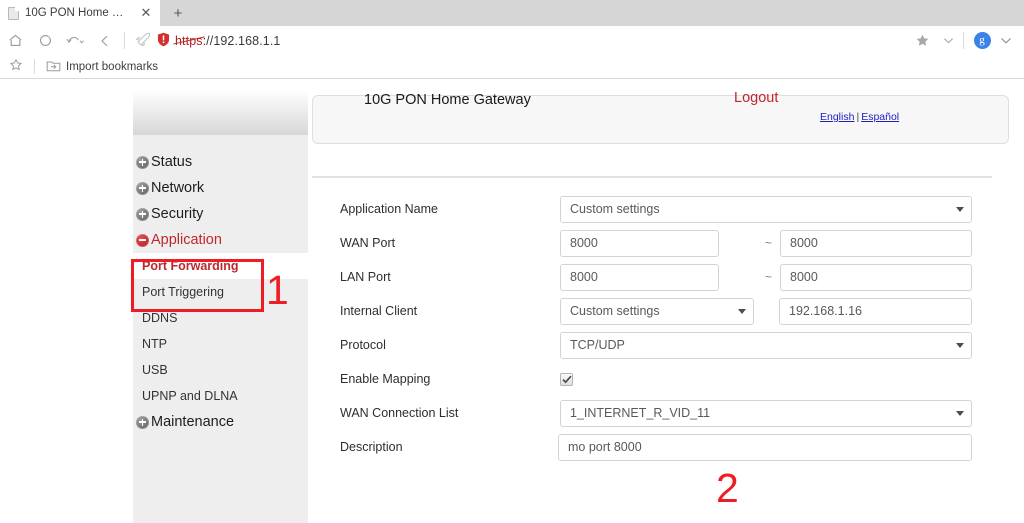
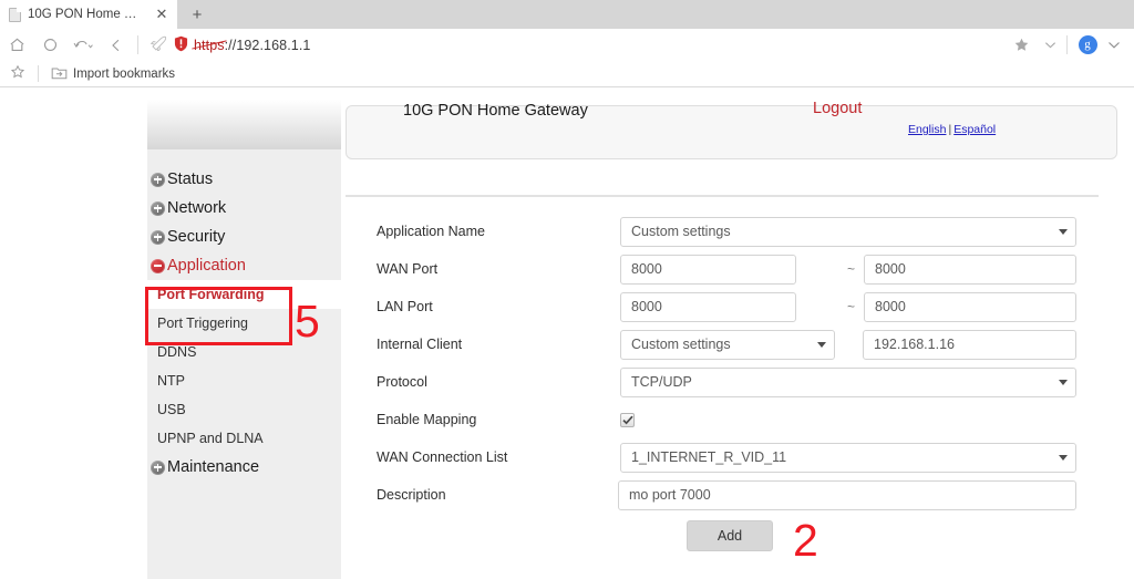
  10G PON Home Gat
  ✕
  +
  https://192.168.1.1
  g
  Import bookmarks
  Status
  Network
  Security
  Application
  Port Forwarding
  Port Triggering
  DDNS
  NTP
  USB
  UPNP and DLNA
  Maintenance
- 1
+ 5
  2
  10G PON Home Gateway
  Logout
  English | Español
  Application Name
  Custom settings
  WAN Port
  8000
  ~
  8000
  LAN Port
  8000
  ~
  8000
  Internal Client
  Custom settings
  192.168.1.16
  Protocol
  TCP/UDP
  Enable Mapping
  WAN Connection List
  1_INTERNET_R_VID_11
  Description
- mo port 8000
+ mo port 7000
+ Add
